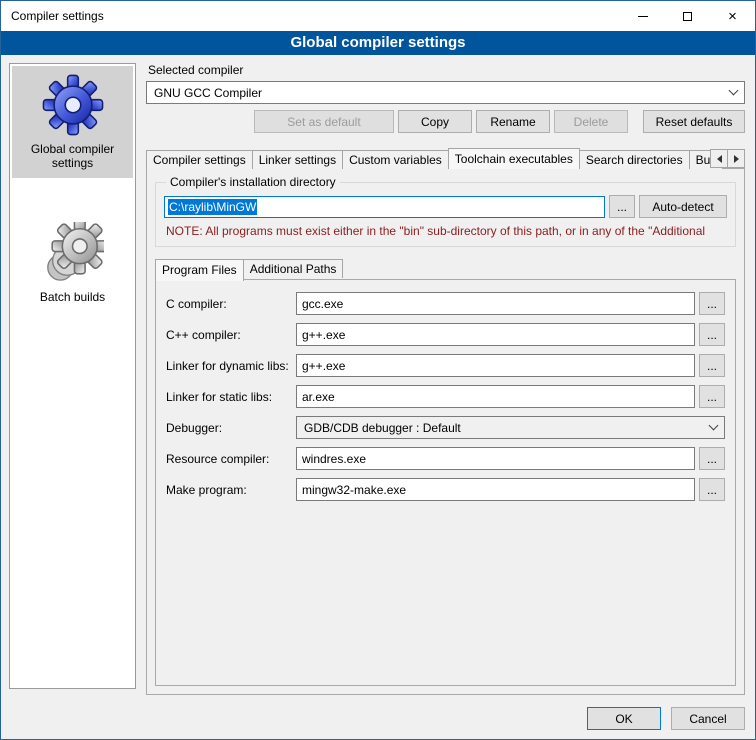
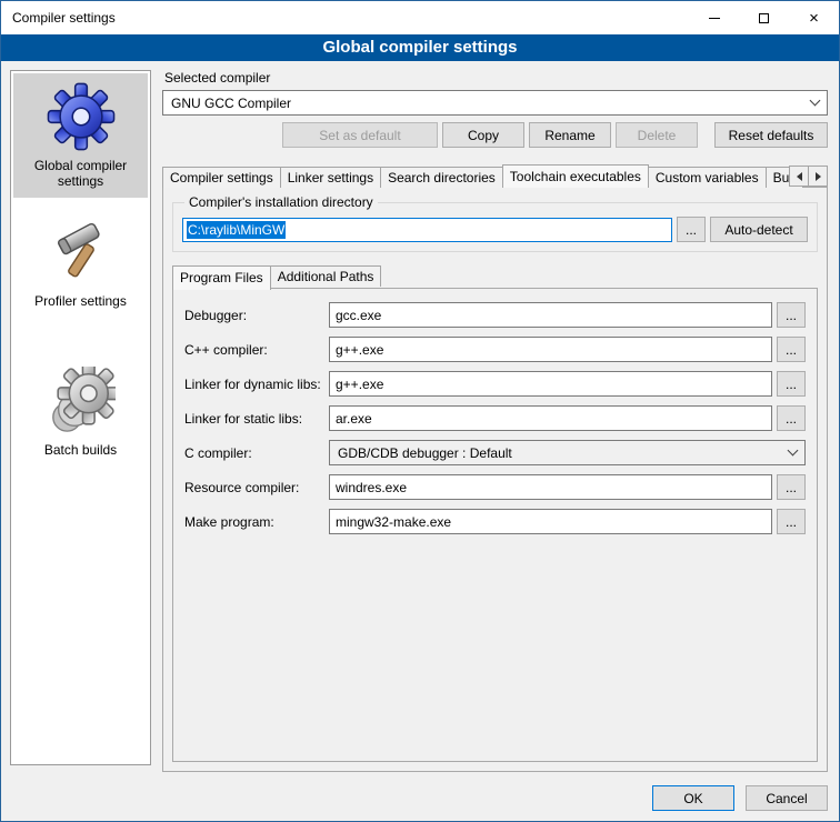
  Compiler settings
  ×
  Global compiler settings
  Global compiler settings
+ Profiler settings
  Batch builds
  Selected compiler
  GNU GCC Compiler
  Set as default
  Copy
  Rename
  Delete
  Reset defaults
  Compiler settings
  Linker settings
- Custom variables
+ Search directories
  Toolchain executables
- Search directories
+ Custom variables
  Compiler's installation directory
  C:\raylib\MinGW
  ...
  Auto-detect
- NOTE: All programs must exist either in the "bin" sub-directory of this path, or in any of the "Additional
  Program Files
  Additional Paths
- C compiler:
+ Debugger:
  gcc.exe
  ...
  C++ compiler:
  g++.exe
  ...
  Linker for dynamic libs:
  g++.exe
  ...
  Linker for static libs:
  ar.exe
  ...
- Debugger:
+ C compiler:
  GDB/CDB debugger : Default
  Resource compiler:
  windres.exe
  ...
  Make program:
  mingw32-make.exe
  ...
  OK
  Cancel
